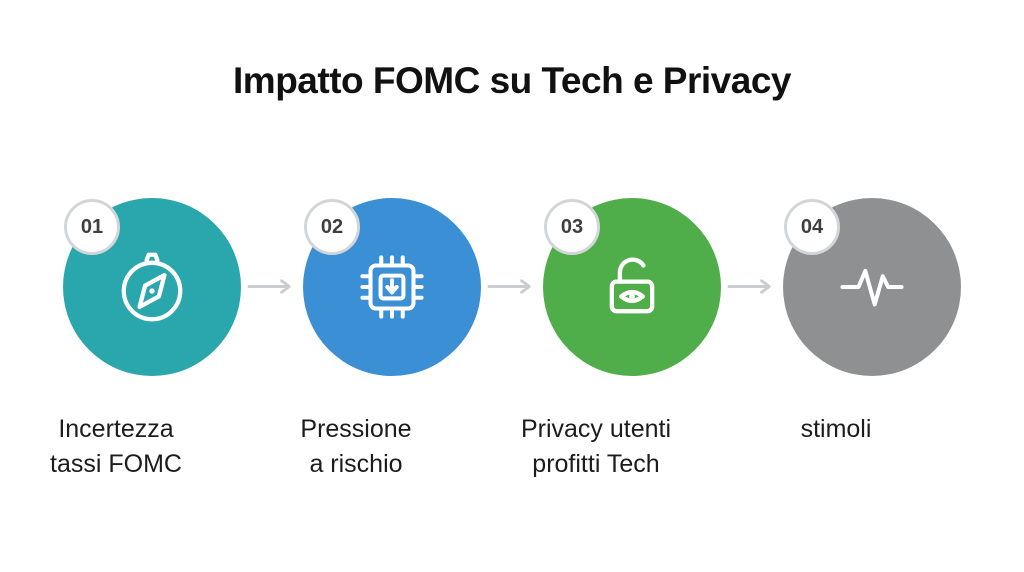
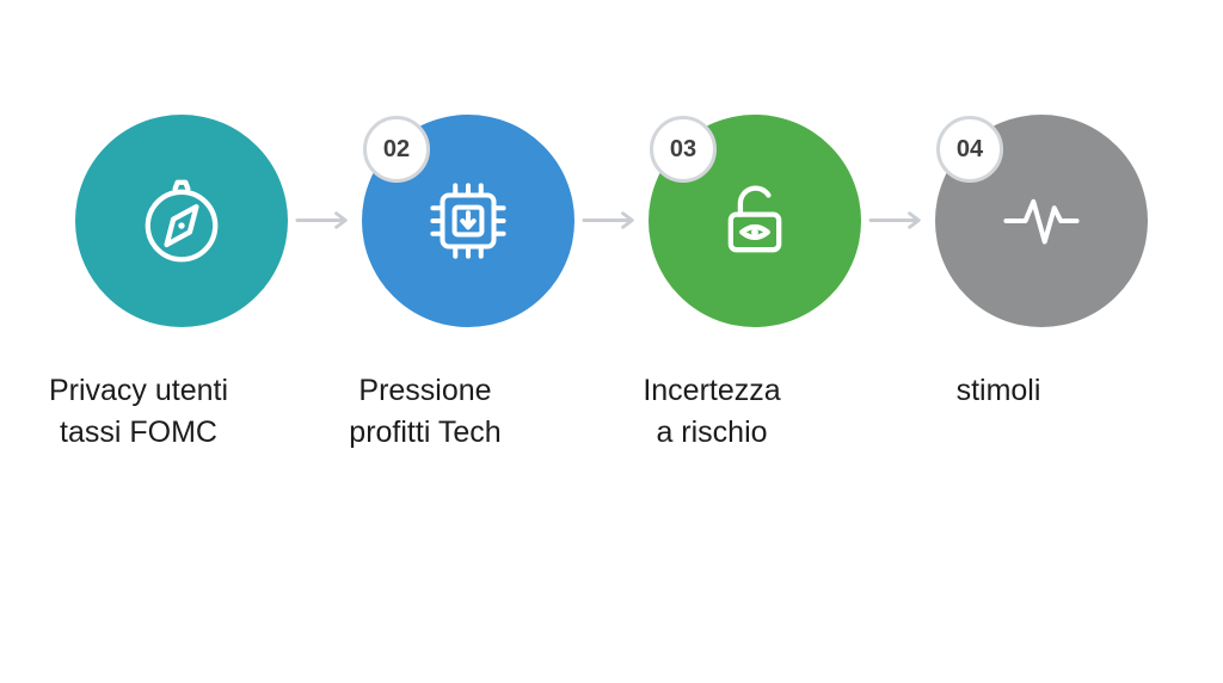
- Impatto FOMC su Tech e Privacy
- 01
- Incertezza
+ Privacy utenti
  tassi FOMC
  02
  Pressione
- a rischio
+ profitti Tech
  03
- Privacy utenti
+ Incertezza
- profitti Tech
+ a rischio
  04
  stimoli
